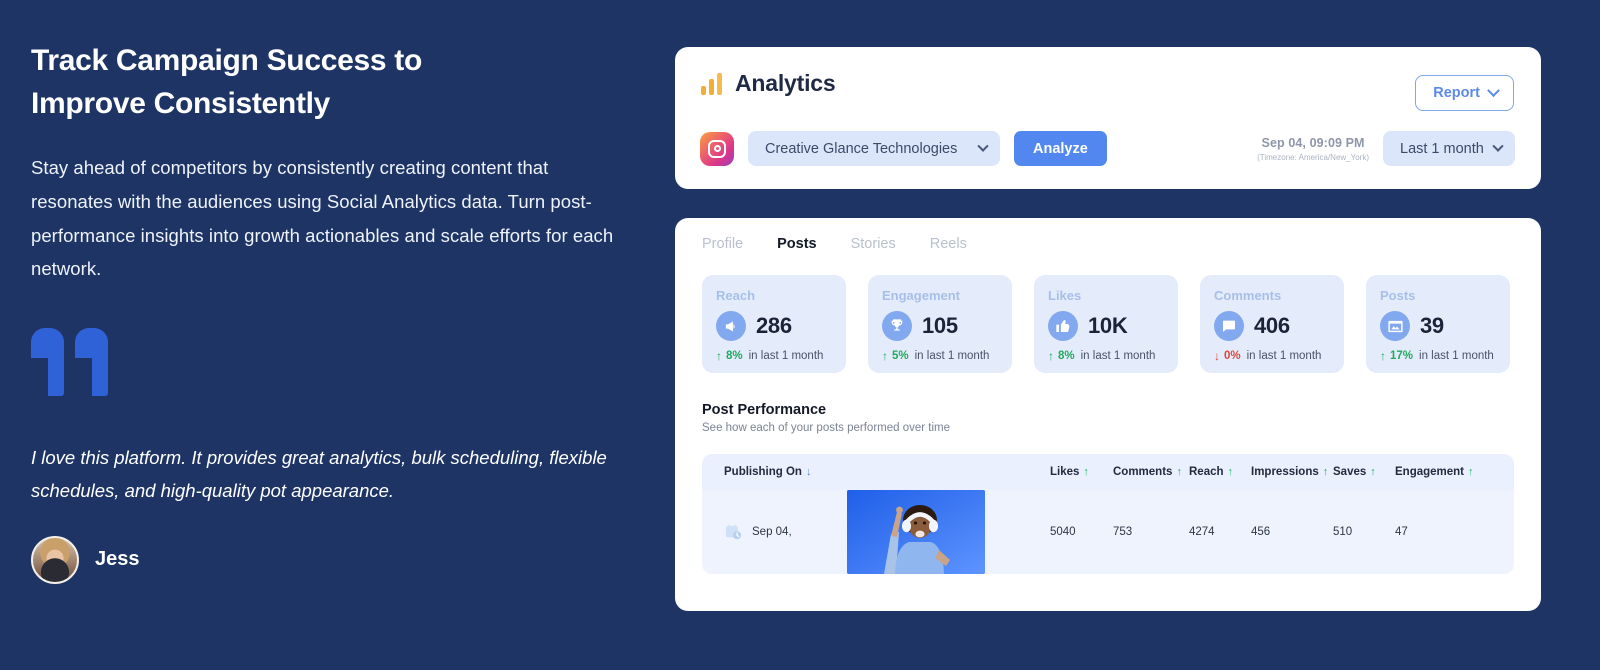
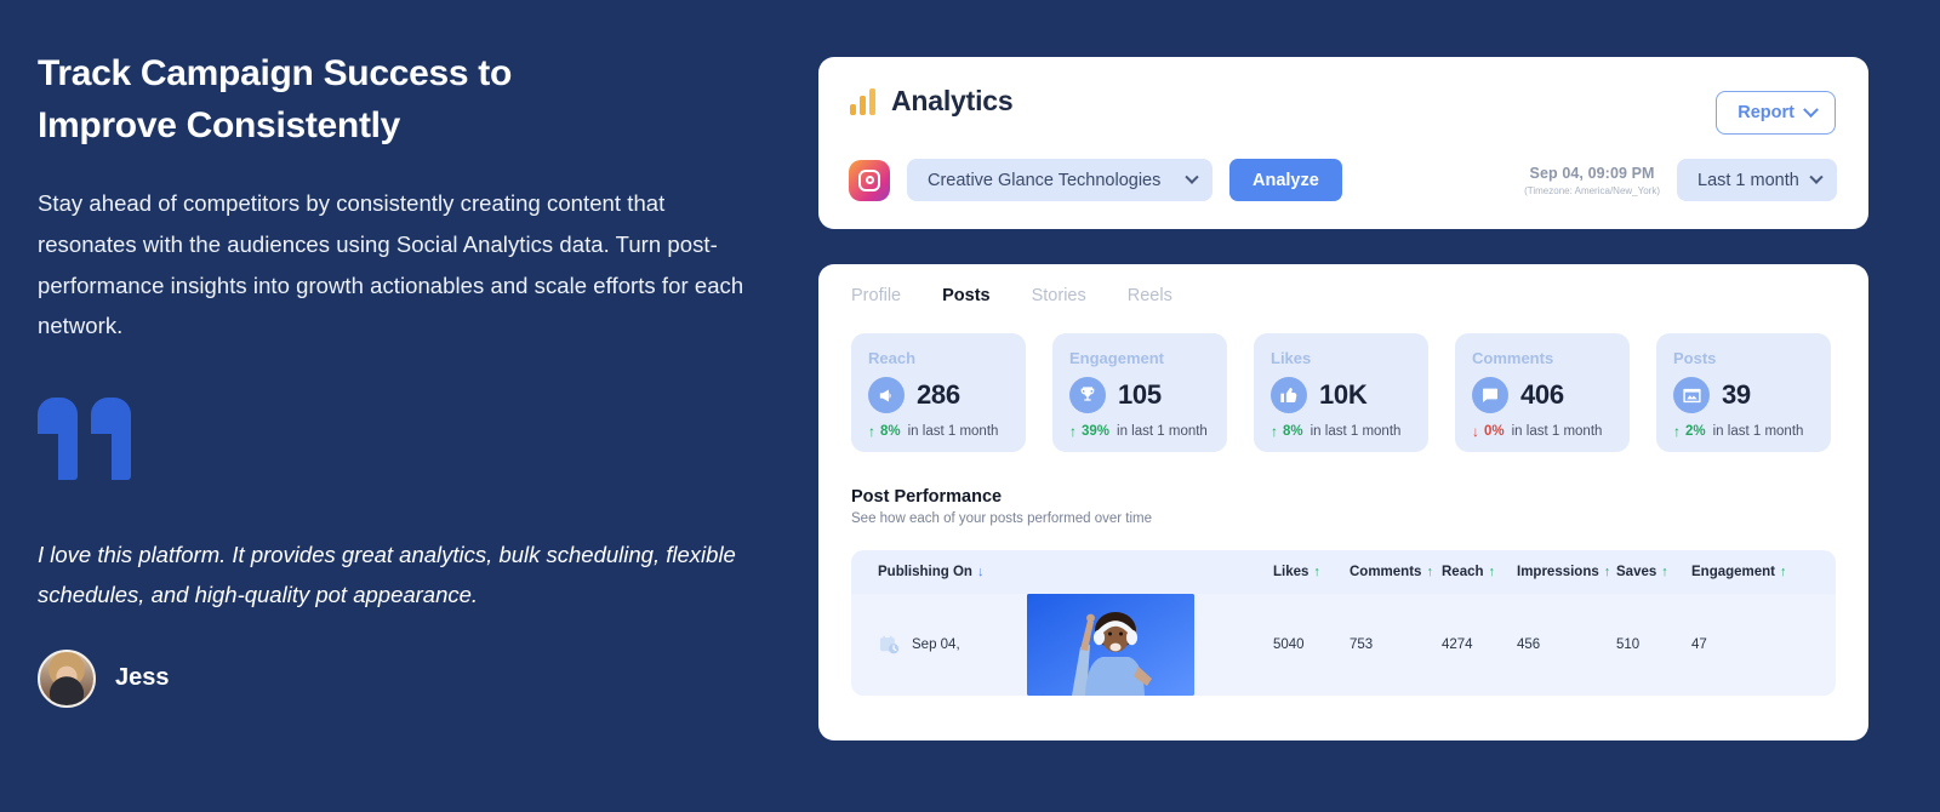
  Track Campaign Success to
  Improve Consistently
  Stay ahead of competitors by consistently creating content that resonates with the audiences using Social Analytics data. Turn post-performance insights into growth actionables and scale efforts for each network.
  I love this platform. It provides great analytics, bulk scheduling, flexible schedules, and high-quality pot appearance.
  Jess
  Analytics
  Report
  Creative Glance Technologies
  Analyze
  Sep 04, 09:09 PM
  (Timezone: America/New_York)
  Last 1 month
  Profile
  Posts
  Stories
  Reels
  Reach
  286
  ↑
  8%
  in last 1 month
  Engagement
  105
  ↑
- 5%
+ 39%
  in last 1 month
  Likes
  10K
  ↑
  8%
  in last 1 month
  Comments
  406
  ↓
  0%
  in last 1 month
  Posts
  39
  ↑
- 17%
+ 2%
  in last 1 month
  Post Performance
  See how each of your posts performed over time
  Publishing On
  ↓
  Likes
  ↑
  Comments
  ↑
  Reach
  ↑
  Impressions
  ↑
  Saves
  ↑
  Engagement
  ↑
  Sep 04,
  5040
  753
  4274
  456
  510
  47
